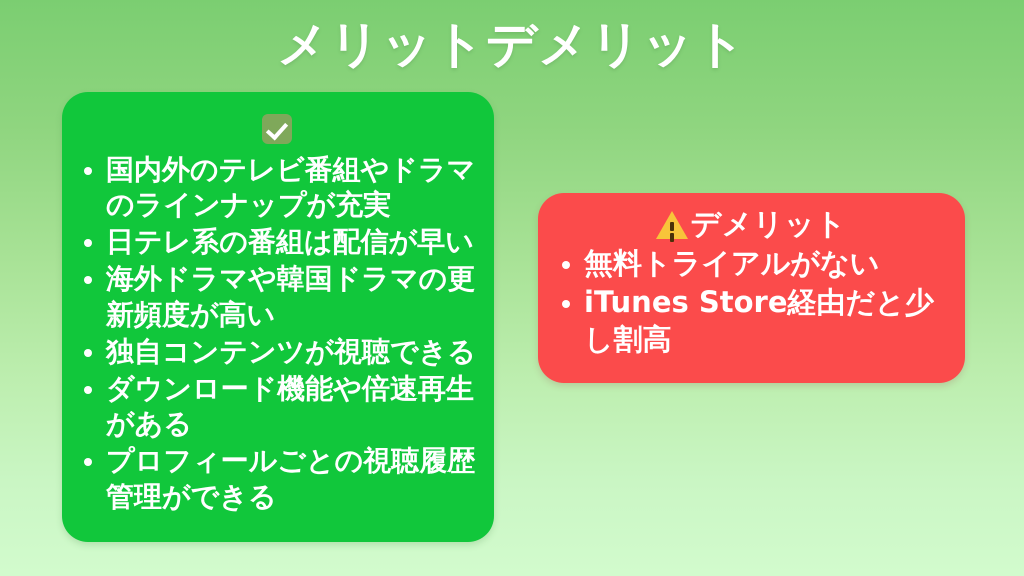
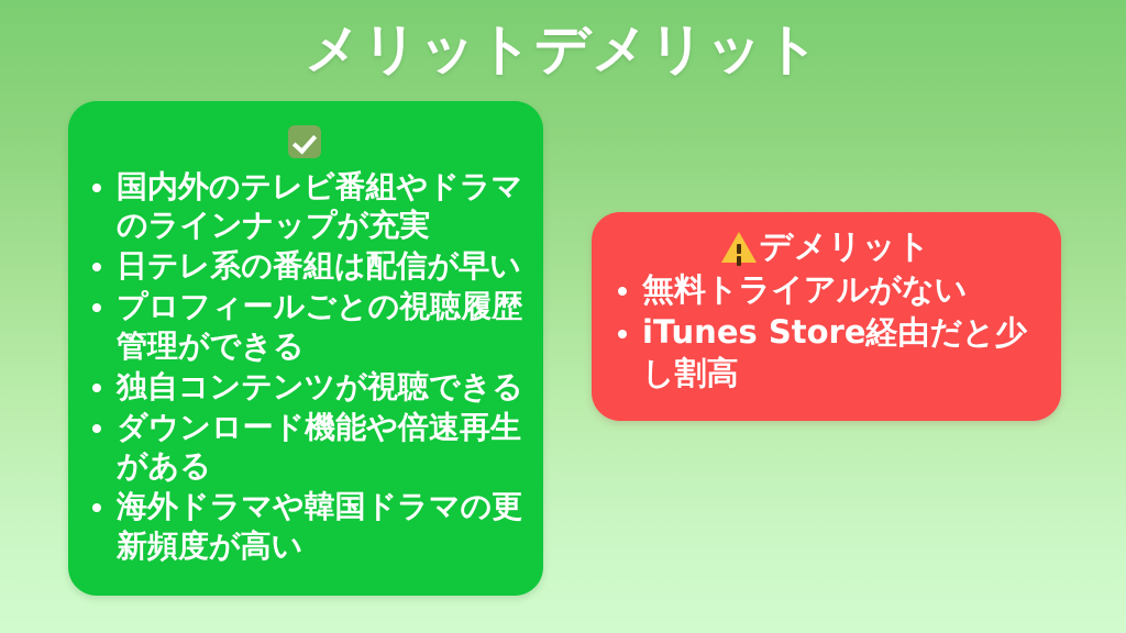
  メリットデメリット
  国内外のテレビ番組やドラマのラインナップが充実
  日テレ系の番組は配信が早い
- 海外ドラマや韓国ドラマの更新頻度が高い
+ プロフィールごとの視聴履歴管理ができる
  独自コンテンツが視聴できる
  ダウンロード機能や倍速再生がある
- プロフィールごとの視聴履歴管理ができる
+ 海外ドラマや韓国ドラマの更新頻度が高い
  デメリット
  無料トライアルがない
  iTunes Store経由だと少し割高
